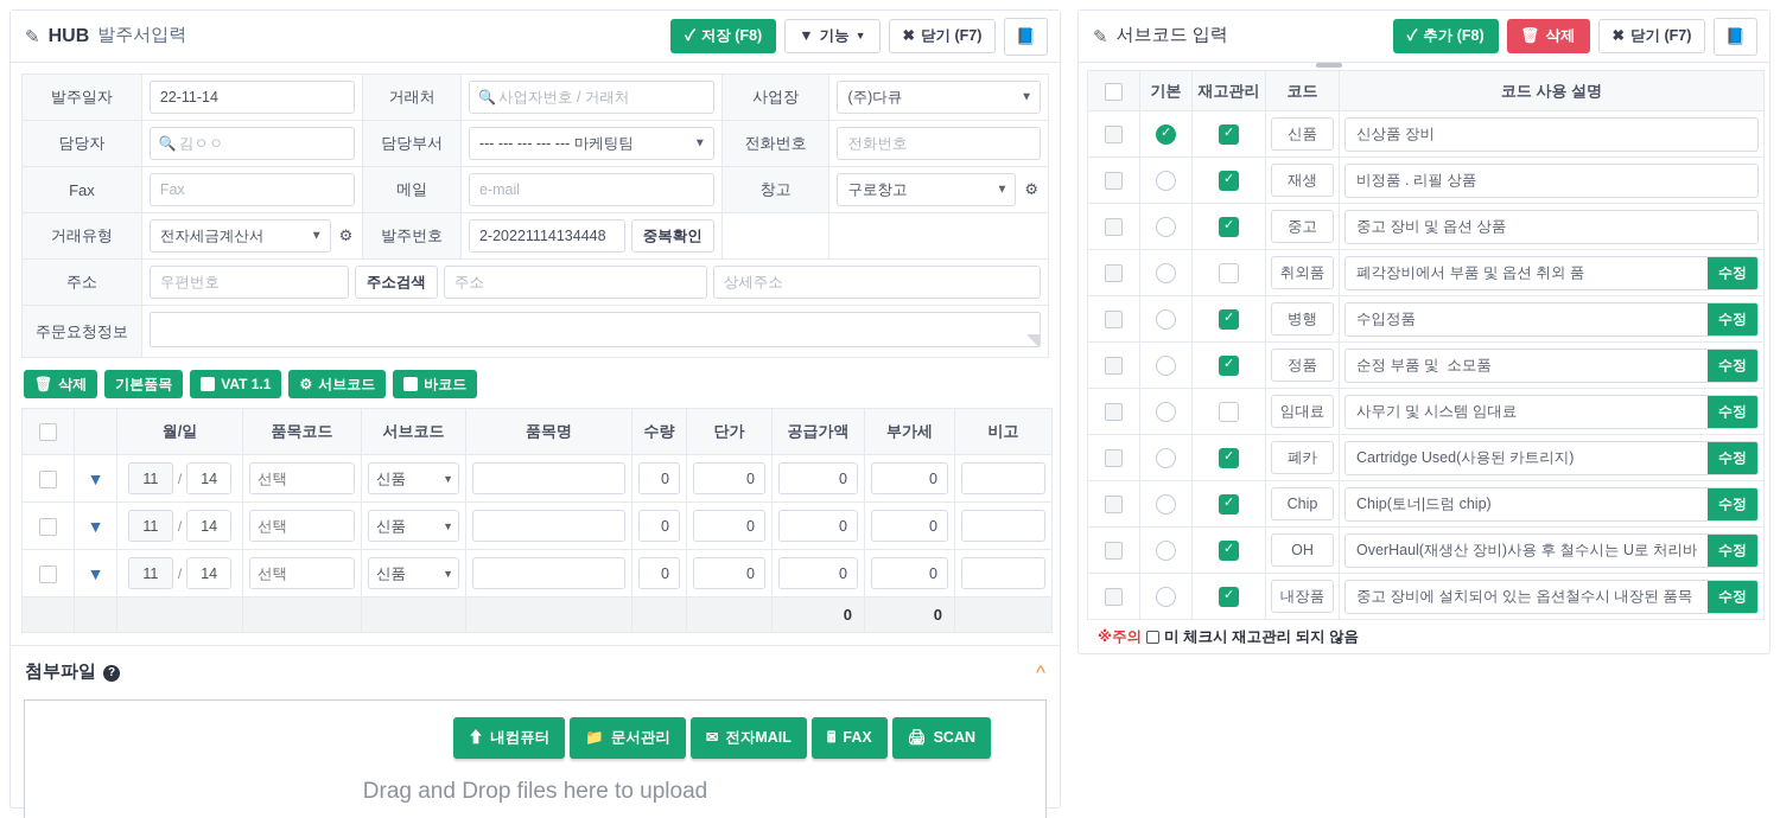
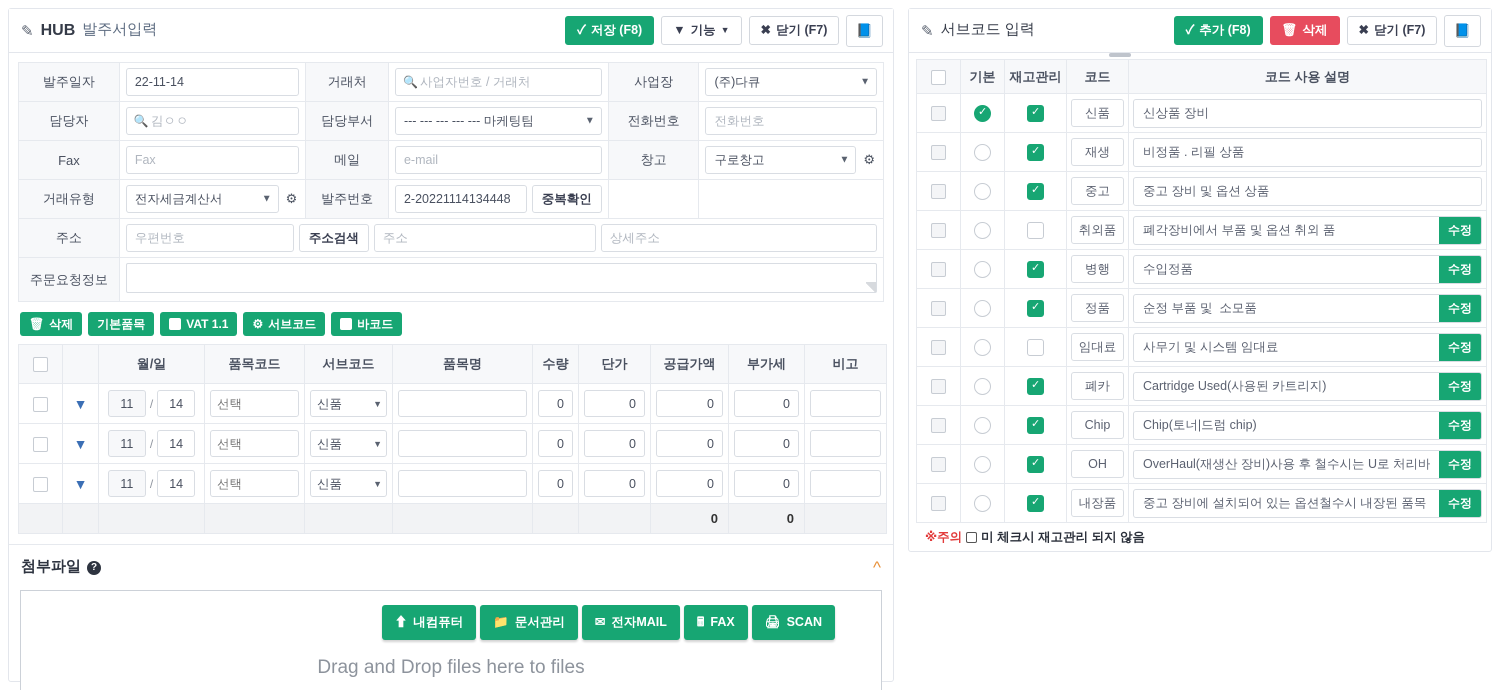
  ✎
  HUB
  발주서입력
  ✓
  저장 (F8)
  ▼
  기능
  ▼
  ✖
  닫기 (F7)
  📘
  발주일자	22-11-14	거래처	🔍 사업자번호 / 거래처	사업장	(주)다큐 ▼
  담당자	🔍 김ㅇㅇ	담당부서	--- --- --- --- --- 마케팅팀 ▼	전화번호	전화번호
  Fax	Fax	메일	e-mail	창고	구로창고 ▼ ⚙
  거래유형	전자세금계산서 ▼ ⚙	발주번호	2-20221114134448 중복확인
  주소	우편번호 주소검색 주소 상세주소
  주문요청정보
  🗑
  삭제
  기본품목
  VAT 1.1
  ⚙
  서브코드
  바코드
  		월/일	품목코드	서브코드	품목명	수량	단가	공급가액	부가세	비고
  	▼	11 / 14	선택	신품 ▼		0	0	0	0
  	▼	11 / 14	선택	신품 ▼		0	0	0	0
  	▼	11 / 14	선택	신품 ▼		0	0	0	0
  								0	0
  첨부파일
  ?
  ^
  ⬆
  내컴퓨터
  📁
  문서관리
  ✉
  전자MAIL
  🖩
  FAX
  🖨
  SCAN
- Drag and Drop files here to upload
+ Drag and Drop files here to files
  ✎
  서브코드 입력
  ✓
  추가 (F8)
  🗑
  삭제
  ✖
  닫기 (F7)
  📘
  	기본	재고관리	코드	코드 사용 설명
  			신품	신상품 장비
  			재생	비정품 . 리필 상품
  			중고	중고 장비 및 옵션 상품
  			취외품	폐각장비에서 부품 및 옵션 취외 품 수정
  			병행	수입정품 수정
  			정품	순정 부품 및 소모품 수정
  			임대료	사무기 및 시스템 임대료 수정
  			폐카	Cartridge Used(사용된 카트리지) 수정
  			Chip	Chip(토너|드럼 chip) 수정
  			OH	OverHaul(재생산 장비)사용 후 철수시는 U로 처리바 수정
  			내장품	중고 장비에 설치되어 있는 옵션철수시 내장된 품목 수정
  ※주의
  미 체크시 재고관리 되지 않음
